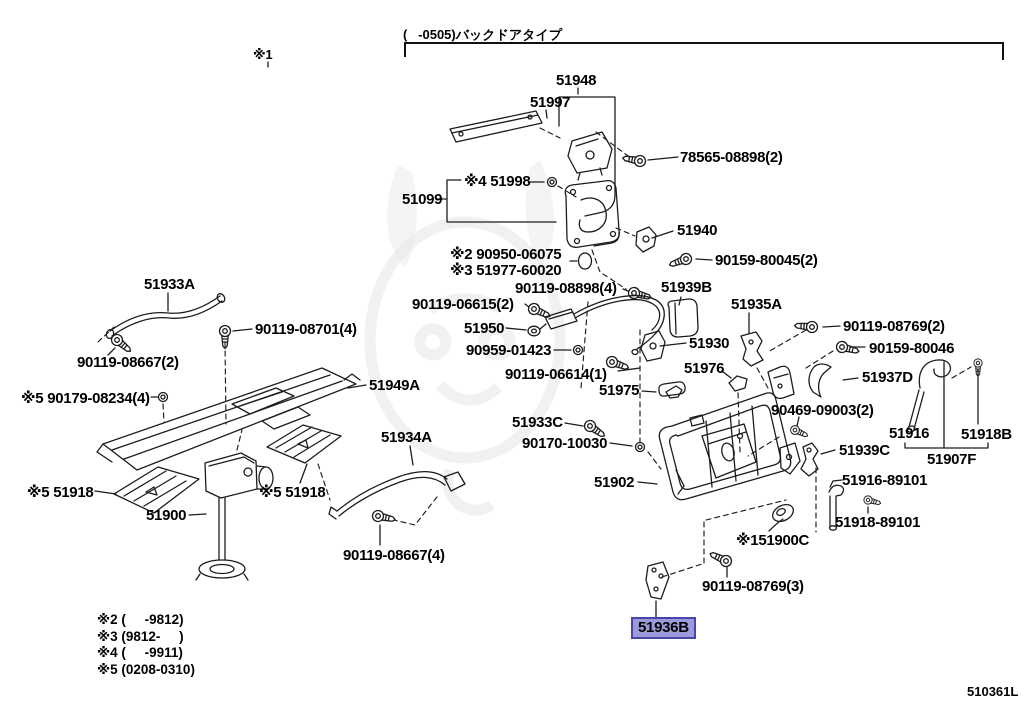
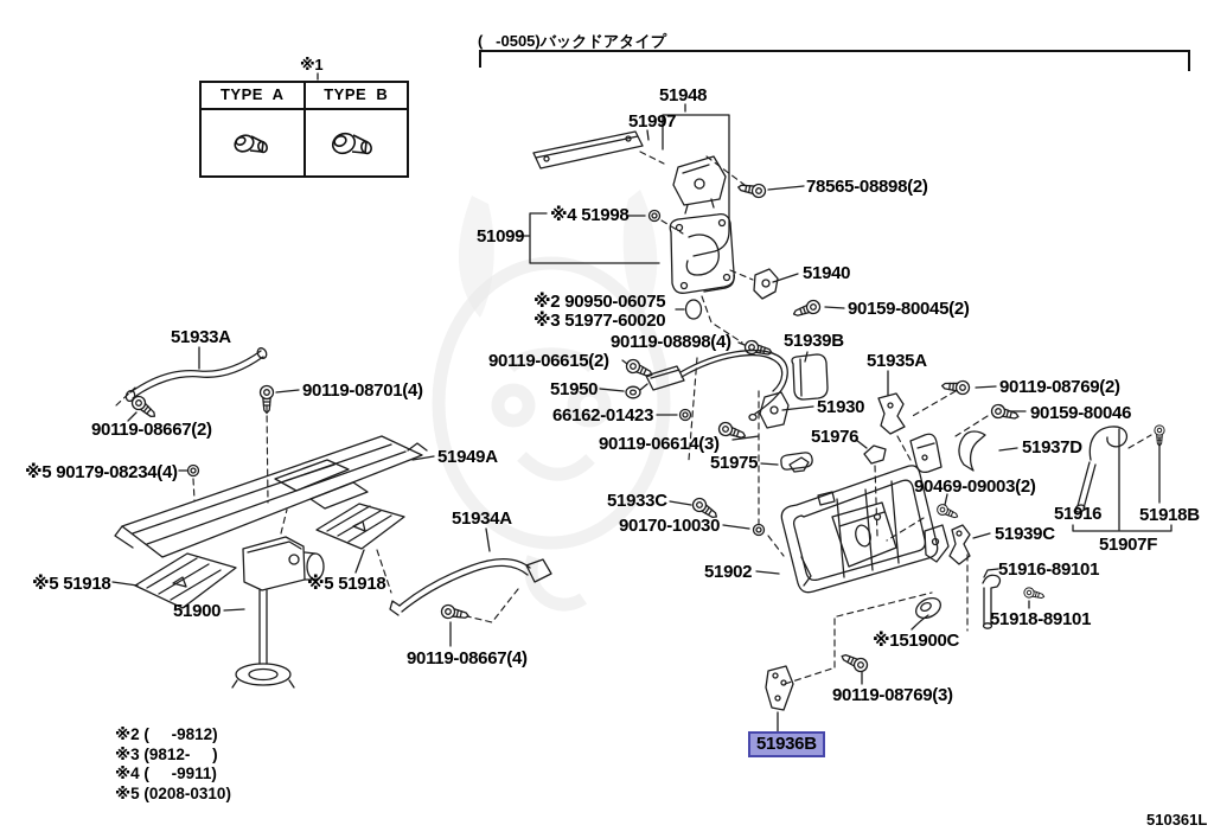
+ TYPE A
+ TYPE B
  ※1
  ( -0505)バックドアタイプ
  51948
  51997
  78565-08898(2)
  ※4 51998
  51099
  51940
  ※2 90950-06075
  ※3 51977-60020
  90159-80045(2)
  90119-08898(4)
  51939B
  51935A
  51933A
  90119-06615(2)
  90119-08701(4)
  51950
  90119-08769(2)
  90159-80046
  90119-08667(2)
- 90959-01423
+ 66162-01423
  51930
  51949A
- 90119-06614(1)
+ 90119-06614(3)
  51937D
  51975
  51976
  ※5 90179-08234(4)
  90469-09003(2)
  51933C
  51916
  51918B
  90170-10030
  51934A
  51939C
  51907F
  ※5 51918
  ※5 51918
  51902
  51916-89101
  51900
  51918-89101
  ※151900C
  90119-08667(4)
  90119-08769(3)
  51936B
  ※2 ( -9812)
  ※3 (9812- )
  ※4 ( -9911)
  ※5 (0208-0310)
  510361L
